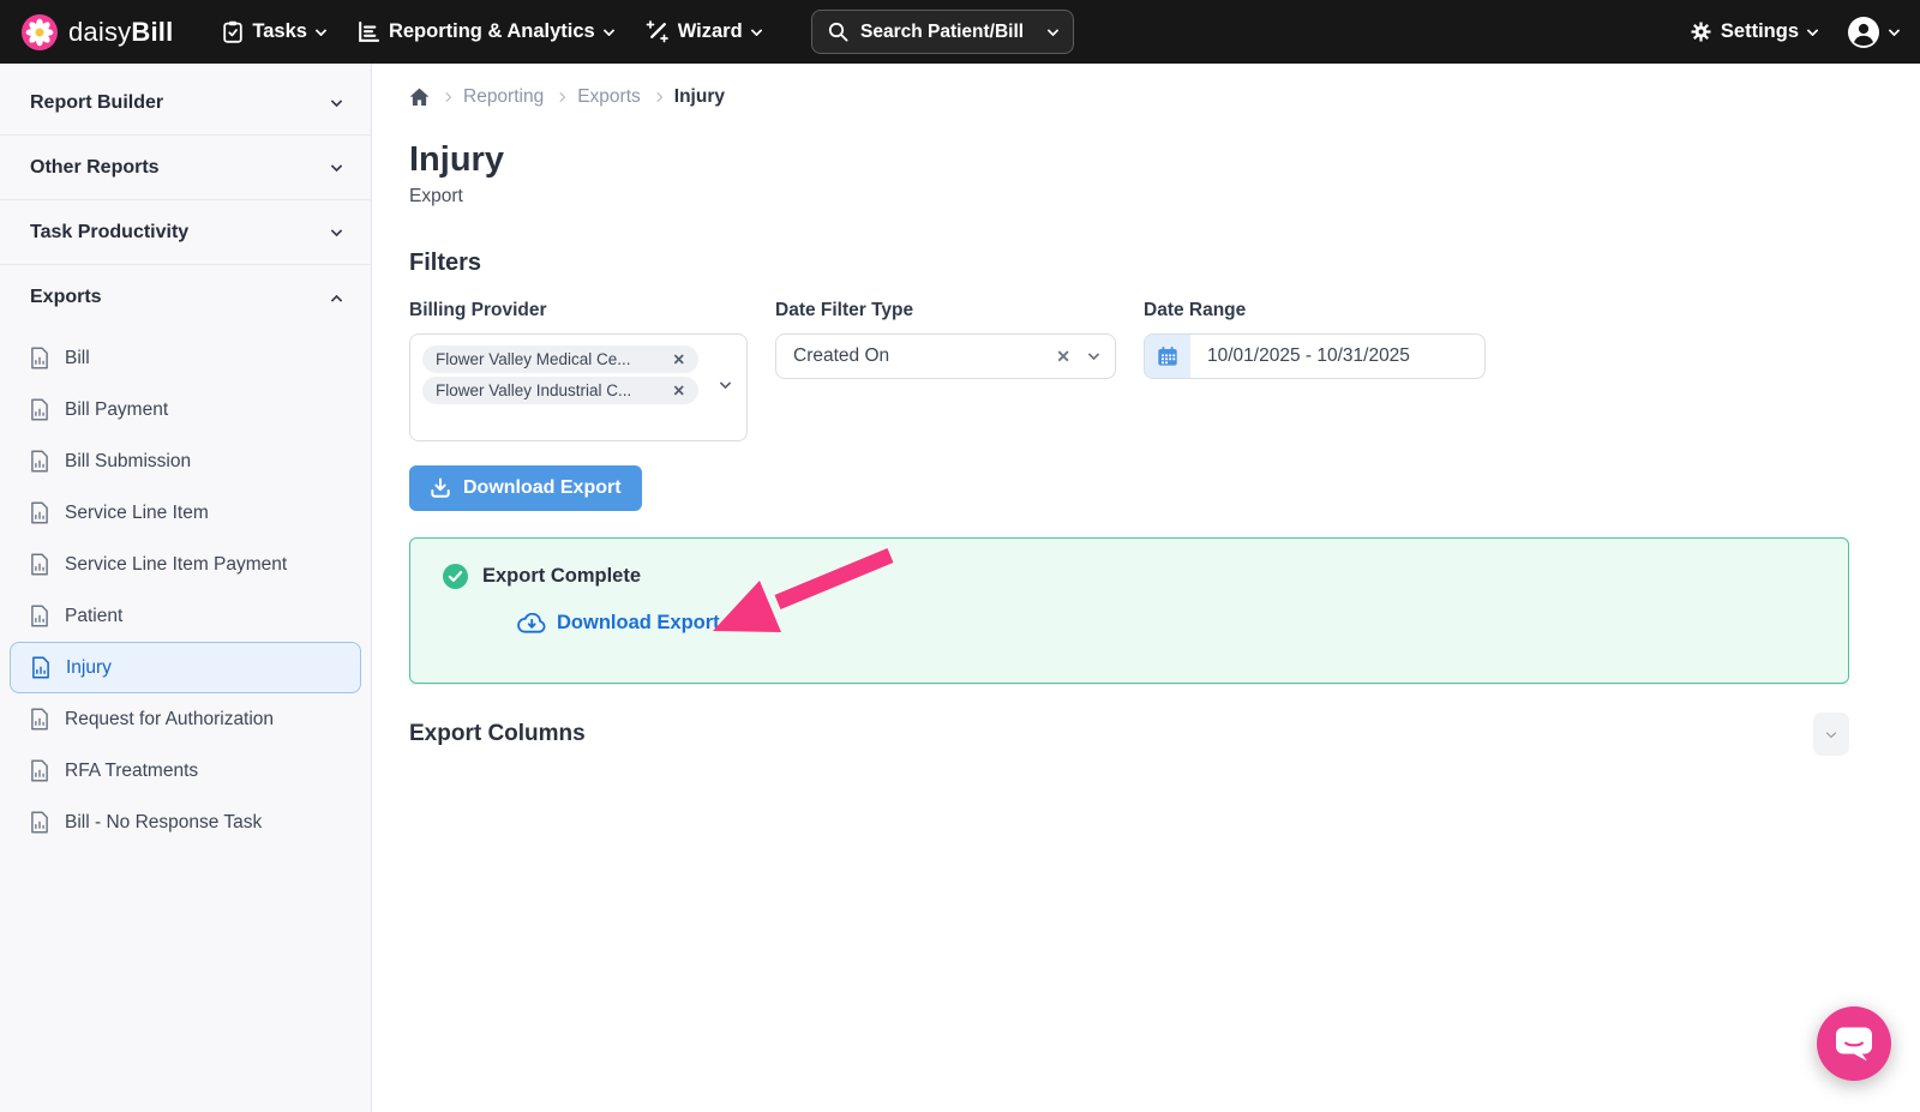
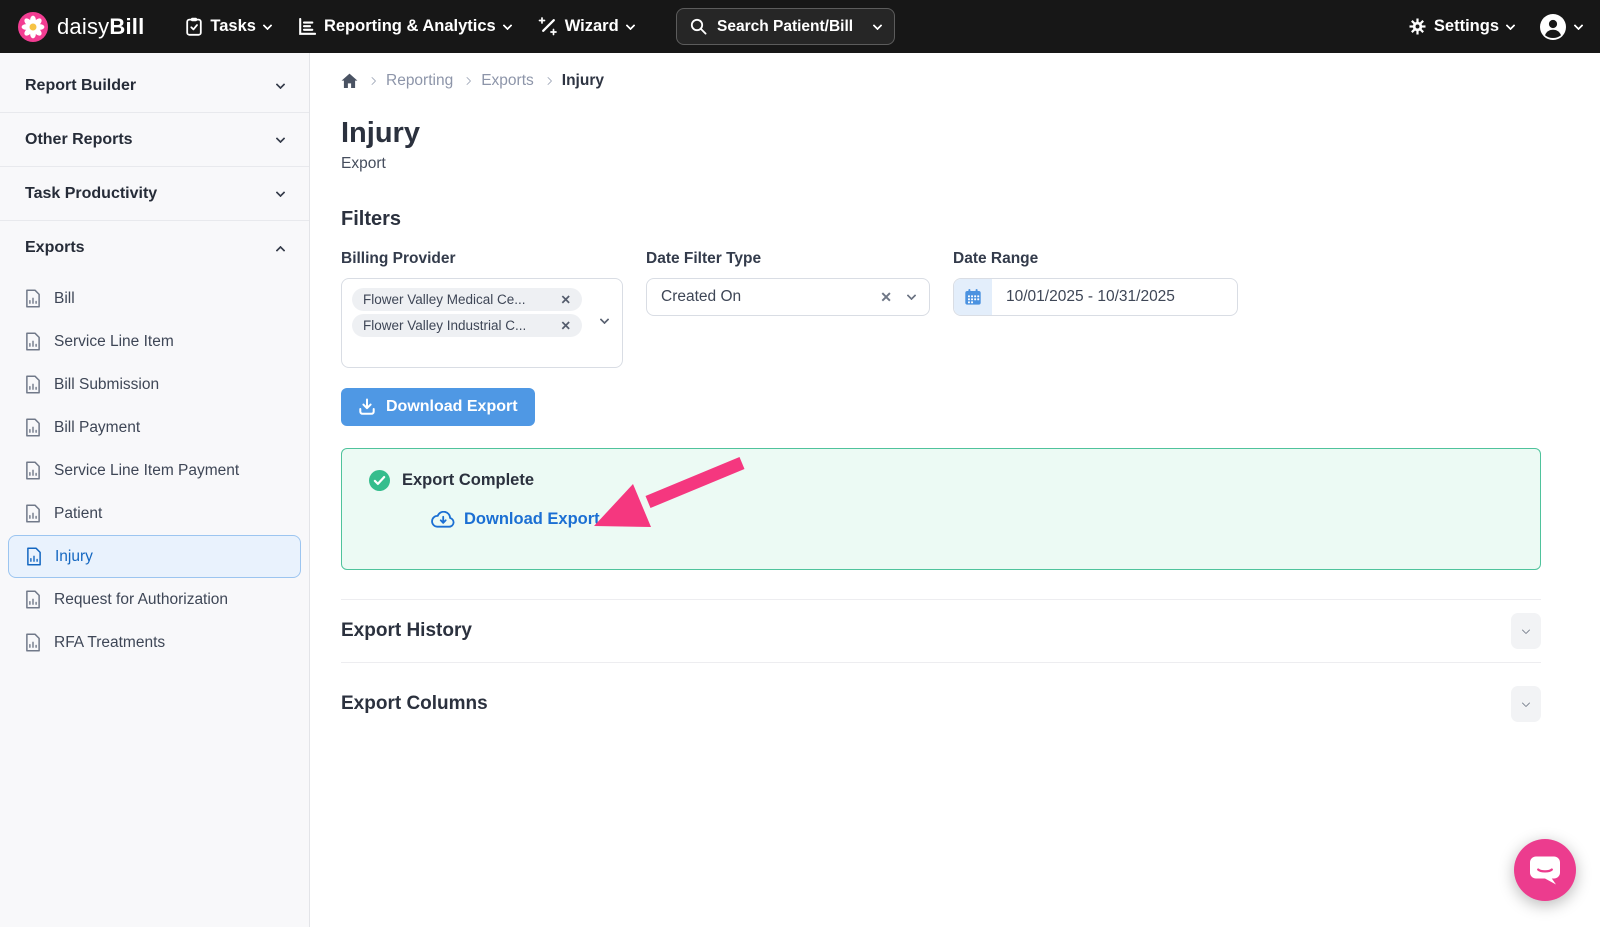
  daisyBill
  Tasks
  Reporting & Analytics
  Wizard
  Search Patient/Bill
  Settings
  Report Builder
  Other Reports
  Task Productivity
  Exports
  Bill
- Bill Payment
+ Service Line Item
  Bill Submission
- Service Line Item
+ Bill Payment
  Service Line Item Payment
  Patient
  Injury
  Request for Authorization
  RFA Treatments
- Bill - No Response Task
  Reporting
  Exports
  Injury
  Injury
  Export
  Filters
  Billing Provider
  Flower Valley Medical Ce...
  ✕
  Flower Valley Industrial C...
  ✕
  Date Filter Type
  Created On
  ✕
  Date Range
  10/01/2025 - 10/31/2025
  Download Export
  Export Complete
  Download Export
+ Export History
  Export Columns
